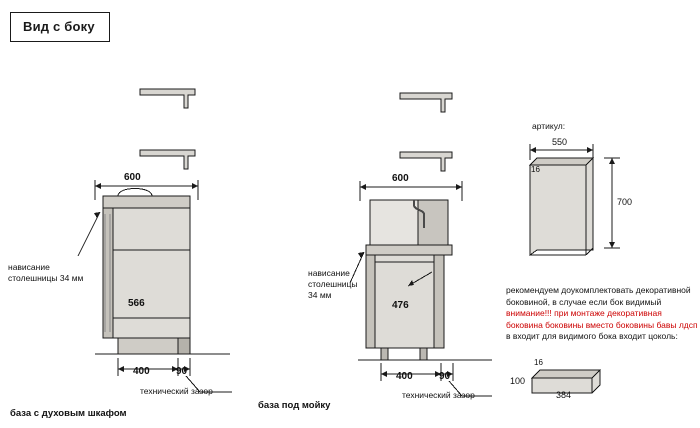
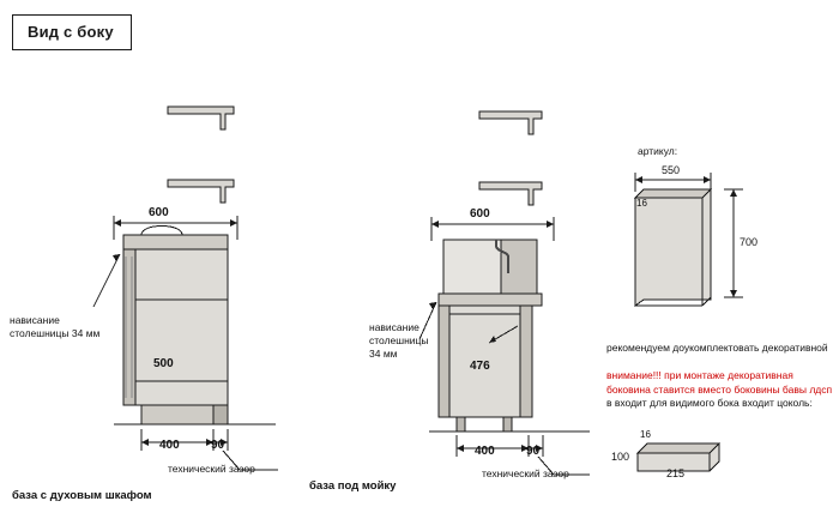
  Вид с боку
  нависание
  столешницы 34 мм
- 566
+ 500
  600
  400
  90
  технический зазор
  база с духовым шкафом
  нависание
  столешницы
  34 мм
  476
  600
  400
  90
  технический зазор
  база под мойку
  артикул:
  550
  16
  700
  рекомендуем доукомплектовать декоративной
- боковиной, в случае если бок видимый
  внимание!!! при монтаже декоративная
- боковина боковины вместо боковины бавы лдсп
+ боковина ставится вместо боковины бавы лдсп
  в входит для видимого бока входит цоколь:
  16
  100
- 384
+ 215
